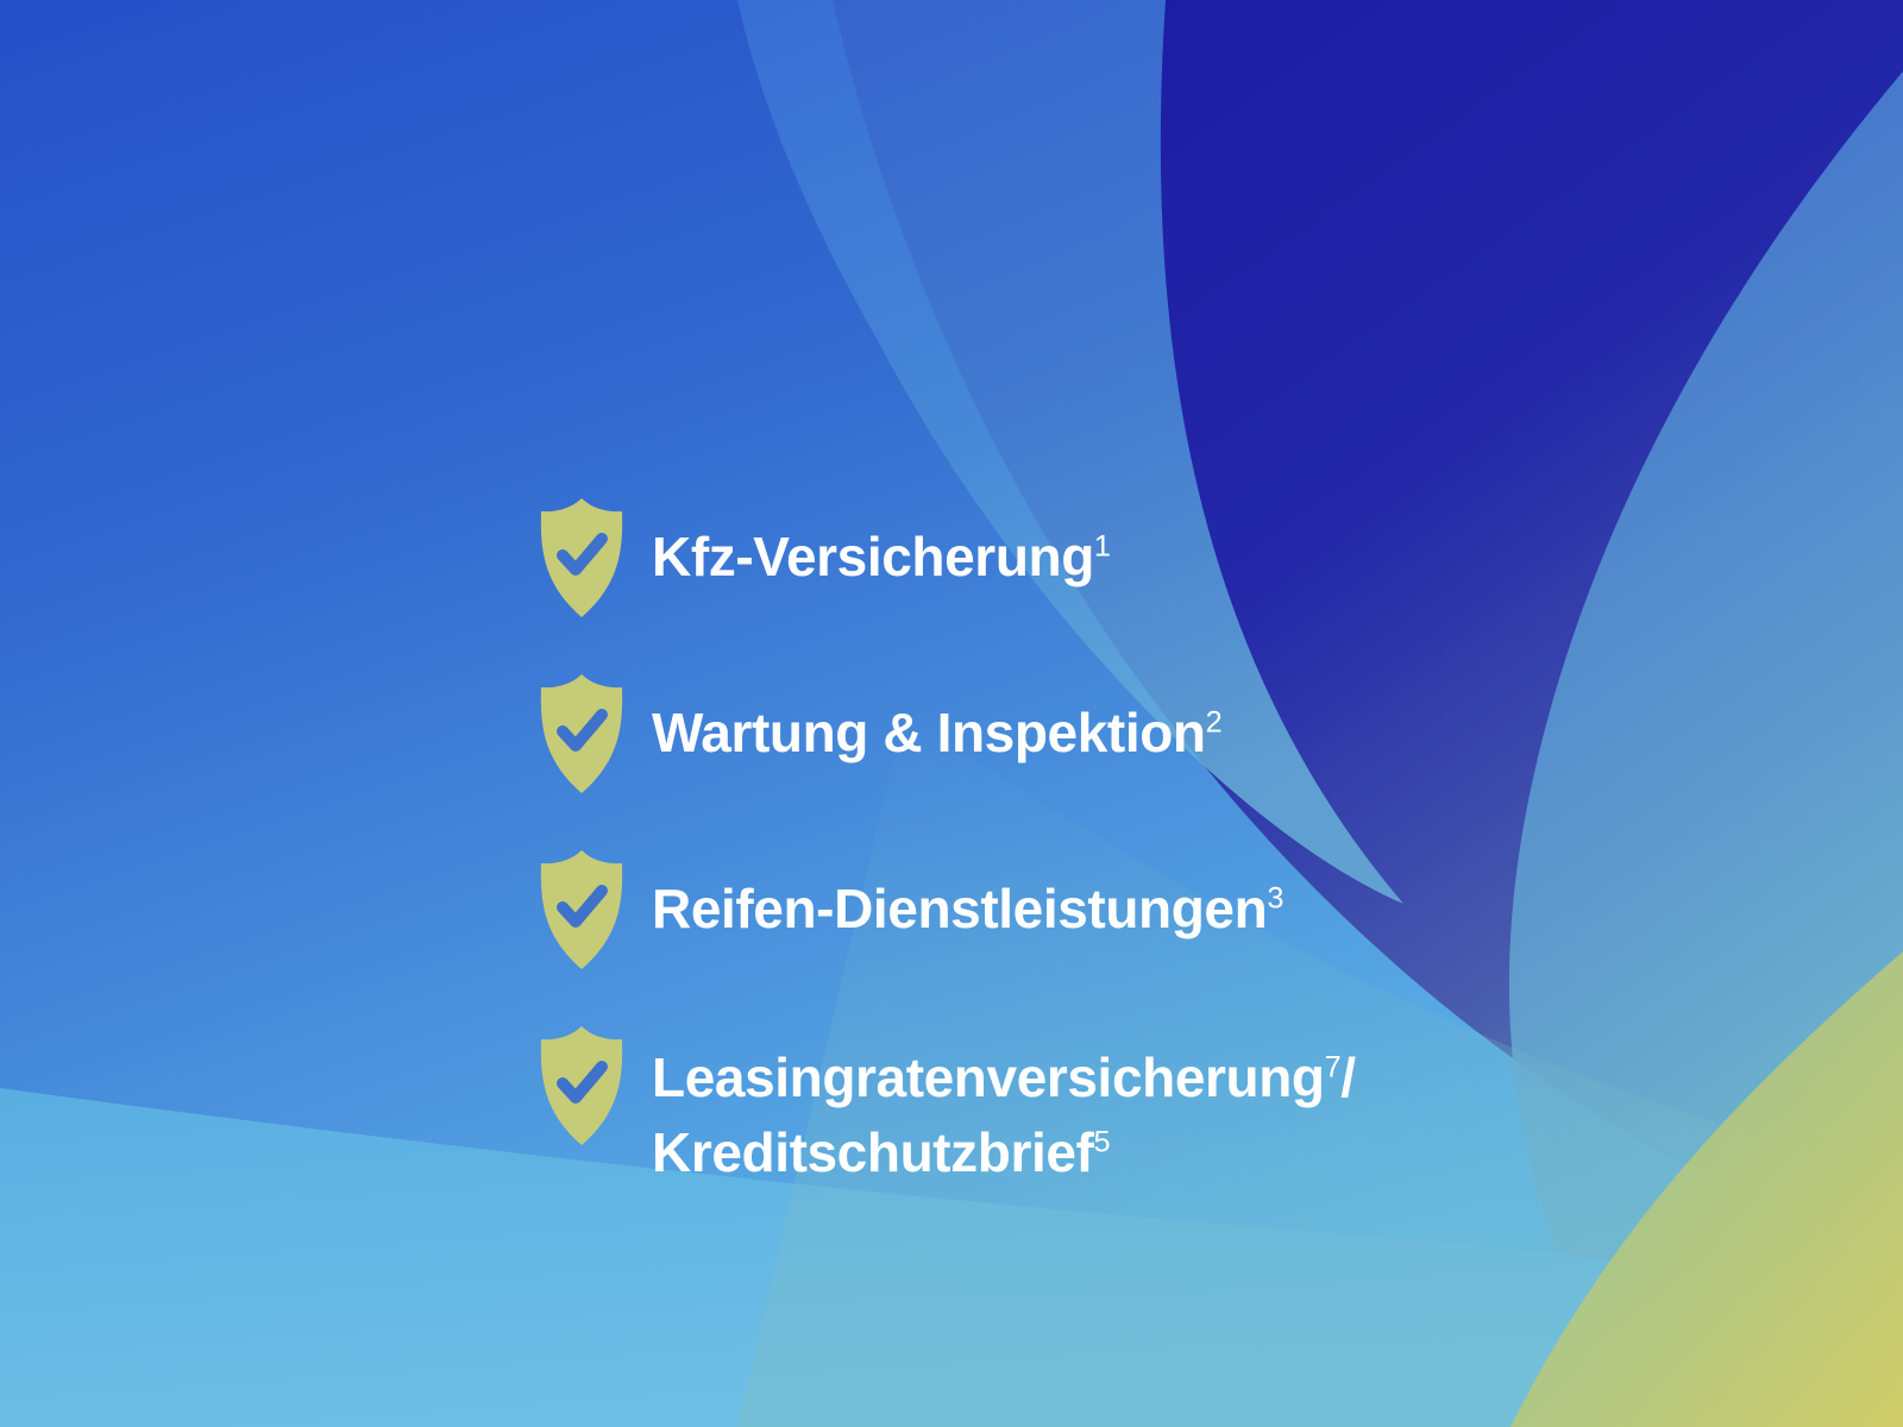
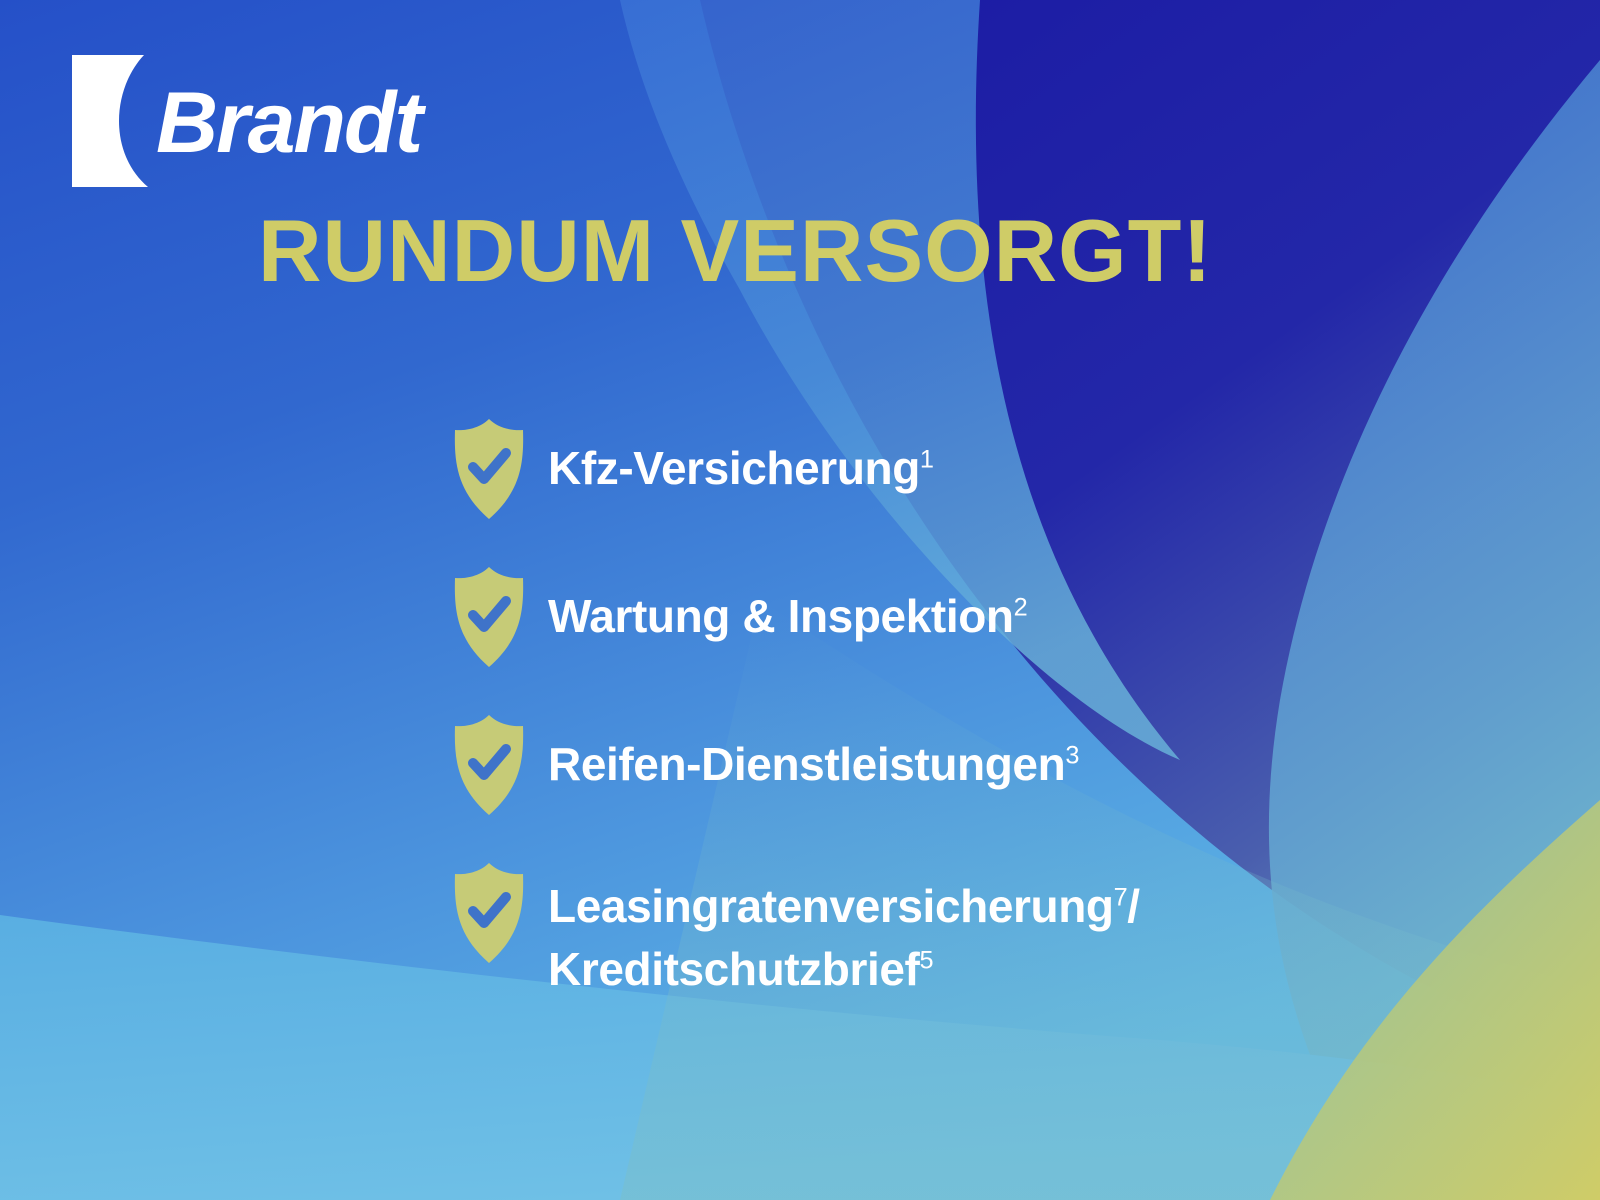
+ Brandt
+ RUNDUM VERSORGT!
  Kfz-Versicherung1
  Wartung & Inspektion2
  Reifen-Dienstleistungen3
  Leasingratenversicherung7/ Kreditschutzbrief5
